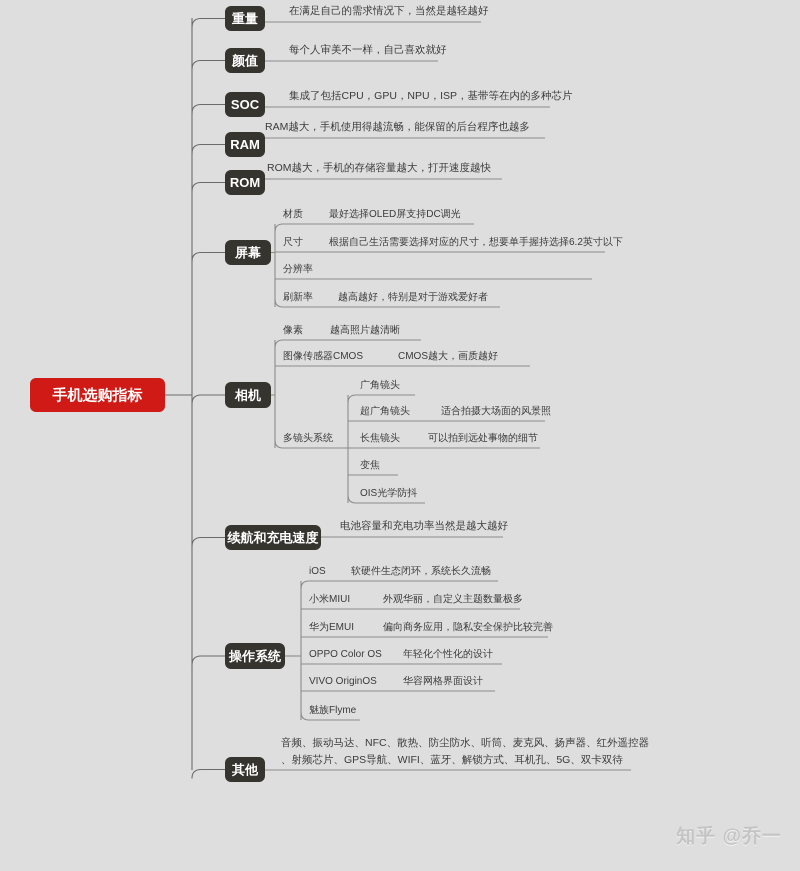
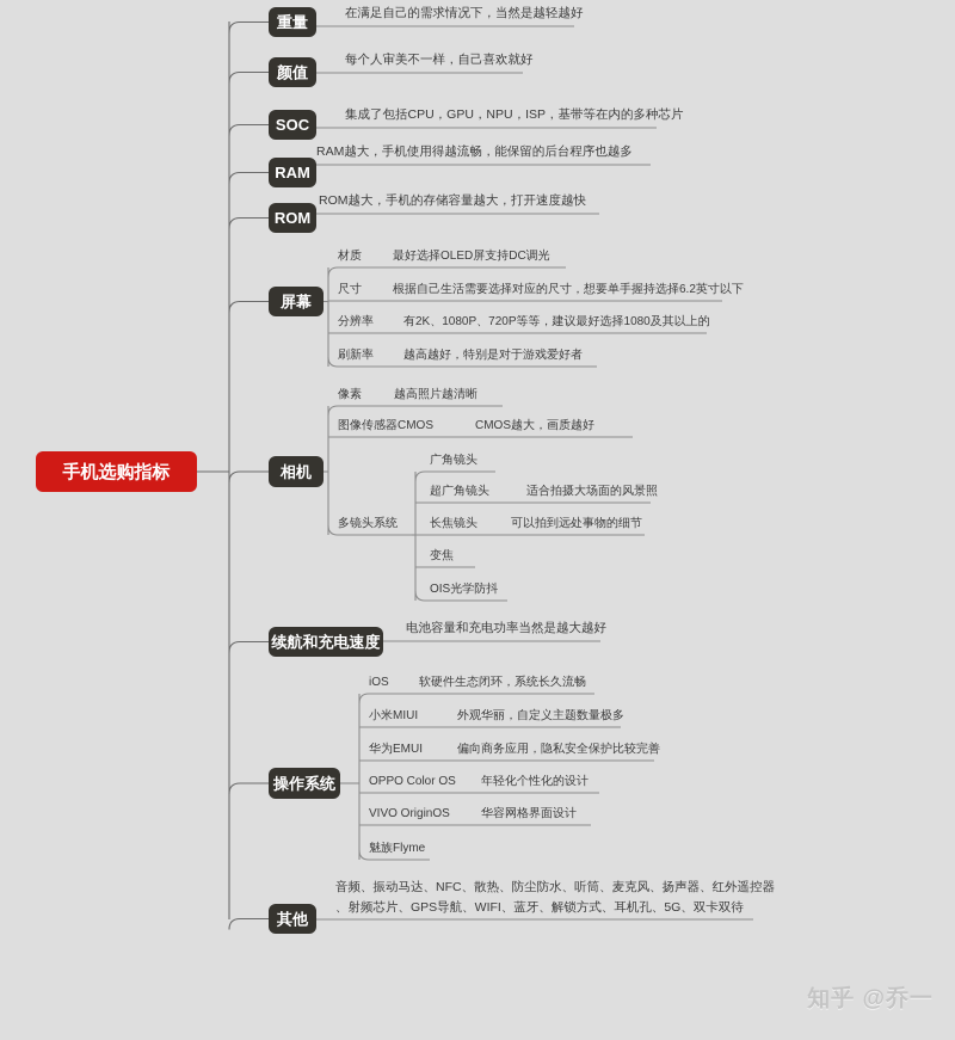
  在满足自己的需求情况下，当然是越轻越好
  每个人审美不一样，自己喜欢就好
  集成了包括CPU，GPU，NPU，ISP，基带等在内的多种芯片
  RAM越大，手机使用得越流畅，能保留的后台程序也越多
  ROM越大，手机的存储容量越大，打开速度越快
  材质
  最好选择OLED屏支持DC调光
  尺寸
  根据自己生活需要选择对应的尺寸，想要单手握持选择6.2英寸以下
  分辨率
+ 有2K、1080P、720P等等，建议最好选择1080及其以上的
  刷新率
  越高越好，特别是对于游戏爱好者
  像素
  越高照片越清晰
  图像传感器CMOS
  CMOS越大，画质越好
  多镜头系统
  广角镜头
  超广角镜头
  适合拍摄大场面的风景照
  长焦镜头
  可以拍到远处事物的细节
  变焦
  OIS光学防抖
  电池容量和充电功率当然是越大越好
  iOS
  软硬件生态闭环，系统长久流畅
  小米MIUI
  外观华丽，自定义主题数量极多
  华为EMUI
  偏向商务应用，隐私安全保护比较完善
  OPPO Color OS
  年轻化个性化的设计
  VIVO OriginOS
  华容网格界面设计
  魅族Flyme
  音频、振动马达、NFC、散热、防尘防水、听筒、麦克风、扬声器、红外遥控器
  、射频芯片、GPS导航、WIFI、蓝牙、解锁方式、耳机孔、5G、双卡双待
  手机选购指标
  重量
  颜值
  SOC
  RAM
  ROM
  屏幕
  相机
  续航和充电速度
  操作系统
  其他
  知乎 @乔一
